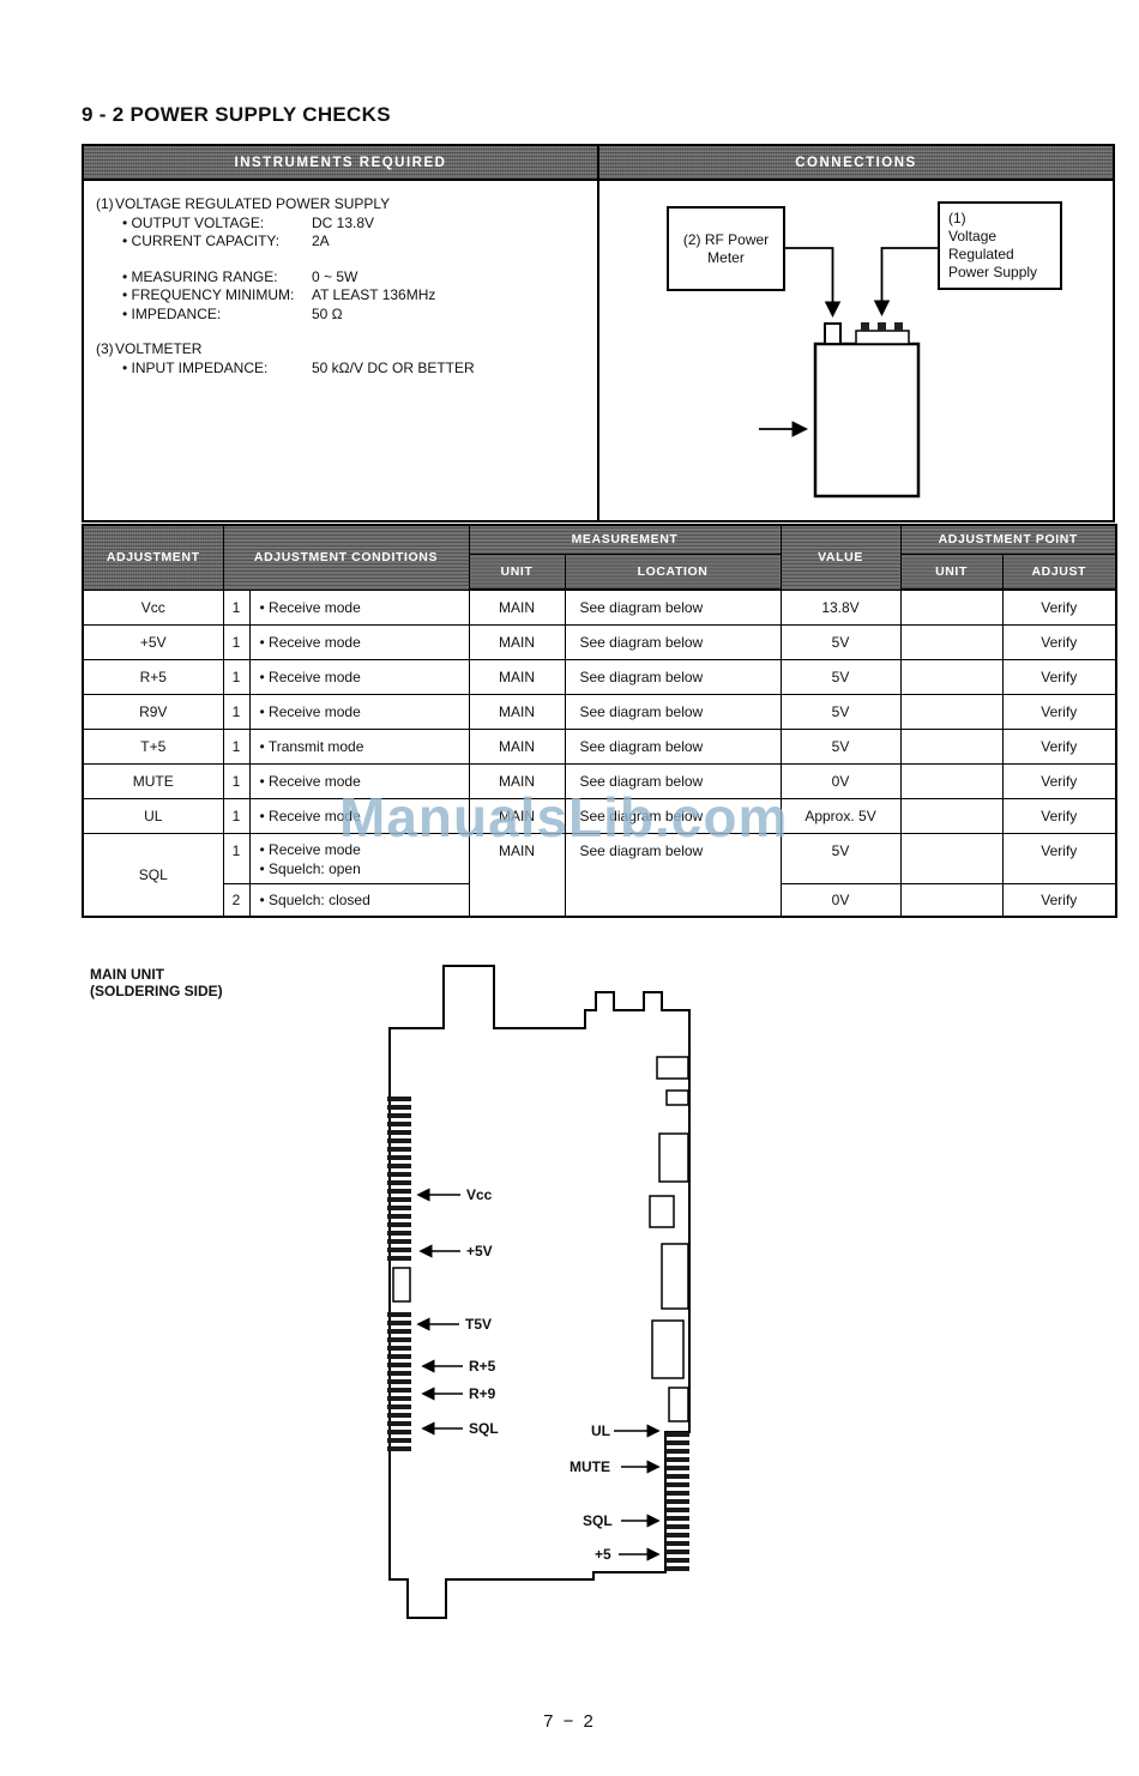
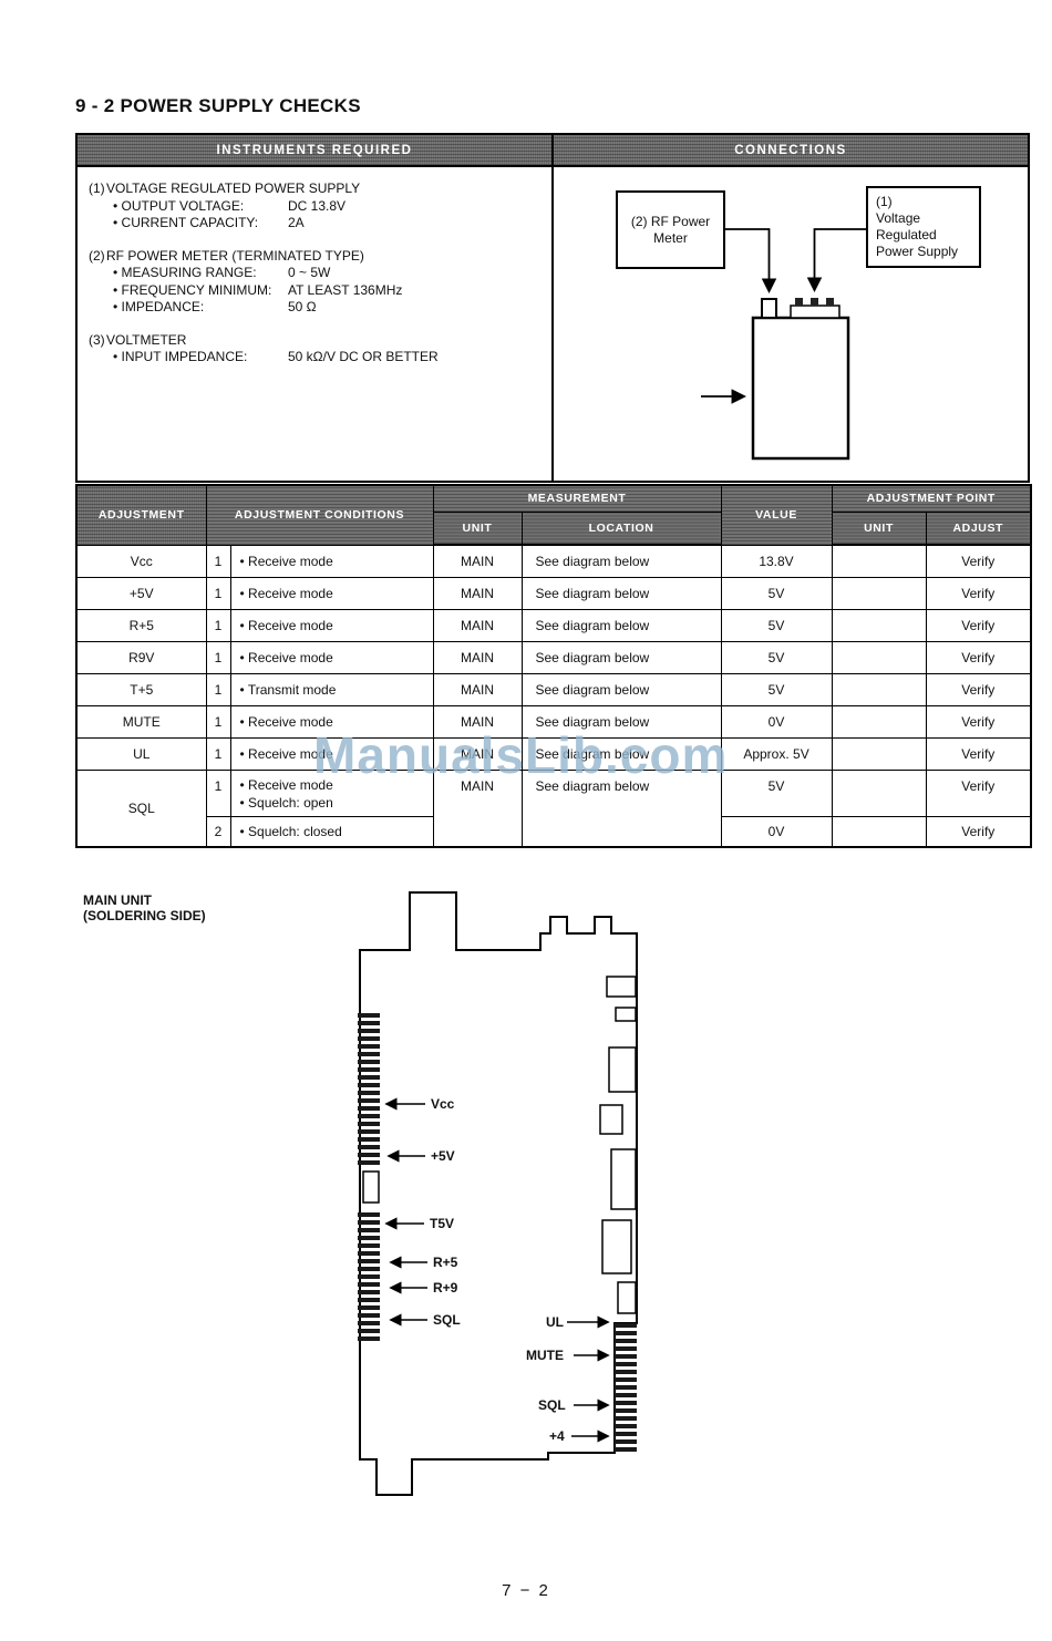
  9 - 2 POWER SUPPLY CHECKS
  INSTRUMENTS REQUIRED
  CONNECTIONS
  (1)
  VOLTAGE REGULATED POWER SUPPLY
  • OUTPUT VOLTAGE:
  DC 13.8V
  • CURRENT CAPACITY:
  2A
+ (2)
+ RF POWER METER (TERMINATED TYPE)
  • MEASURING RANGE:
  0 ~ 5W
  • FREQUENCY MINIMUM:
  AT LEAST 136MHz
  • IMPEDANCE:
  50 Ω
  (3)
  VOLTMETER
  • INPUT IMPEDANCE:
  50 kΩ/V DC OR BETTER
  (2) RF Power
  Meter
  (1)
  Voltage
  Regulated
  Power Supply
  ADJUSTMENT	ADJUSTMENT CONDITIONS	MEASUREMENT	VALUE	ADJUSTMENT POINT
  UNIT	LOCATION	UNIT	ADJUST
  Vcc	1	• Receive mode	MAIN	See diagram below	13.8V		Verify
  +5V	1	• Receive mode	MAIN	See diagram below	5V		Verify
  R+5	1	• Receive mode	MAIN	See diagram below	5V		Verify
  R9V	1	• Receive mode	MAIN	See diagram below	5V		Verify
  T+5	1	• Transmit mode	MAIN	See diagram below	5V		Verify
  MUTE	1	• Receive mode	MAIN	See diagram below	0V		Verify
  UL	1	• Receive mode	MAIN	See diagram below	Approx. 5V		Verify
  SQL	1	• Receive mode • Squelch: open	MAIN	See diagram below	5V		Verify
  2	• Squelch: closed	0V		Verify
  ManualsLib.com
  MAIN UNIT
  (SOLDERING SIDE)
  Vcc
  +5V
  T5V
  R+5
  R+9
  SQL
  UL
  MUTE
  SQL
- +5
+ +4
  7 − 2
